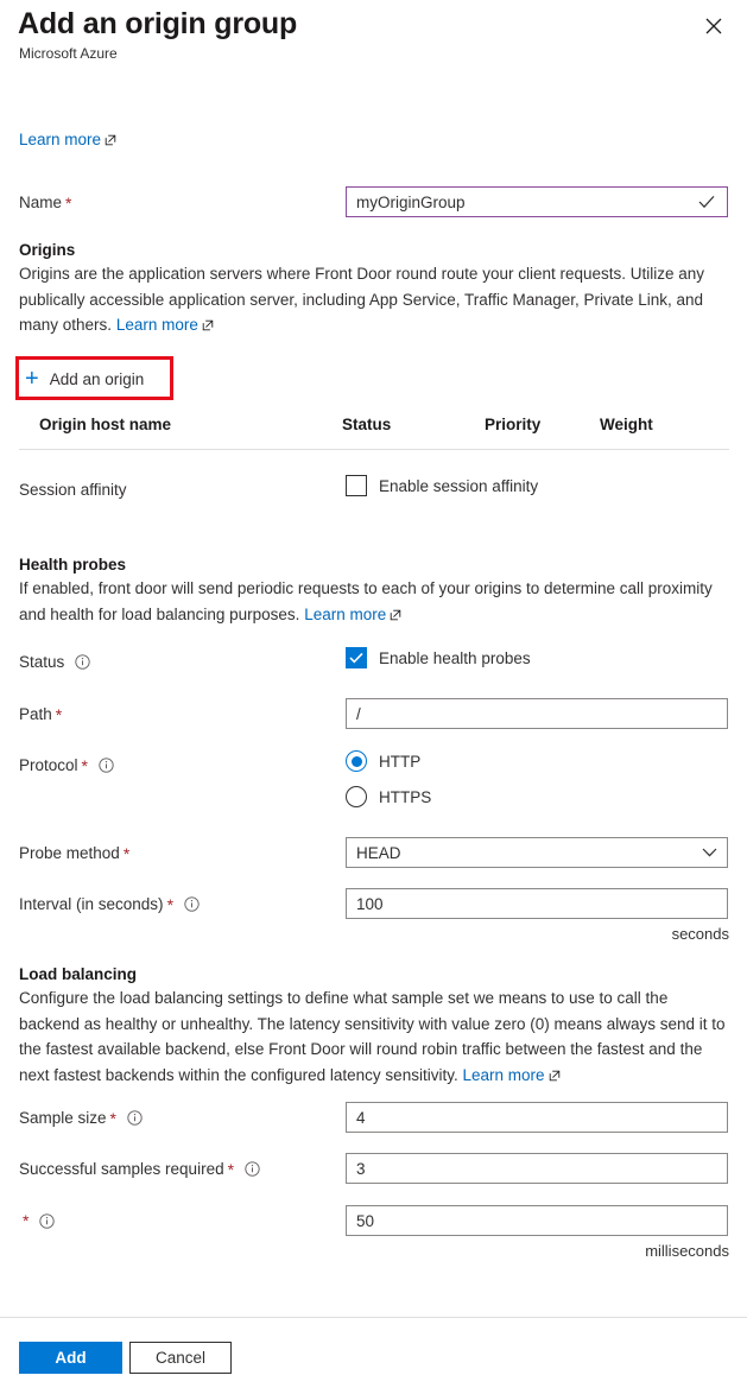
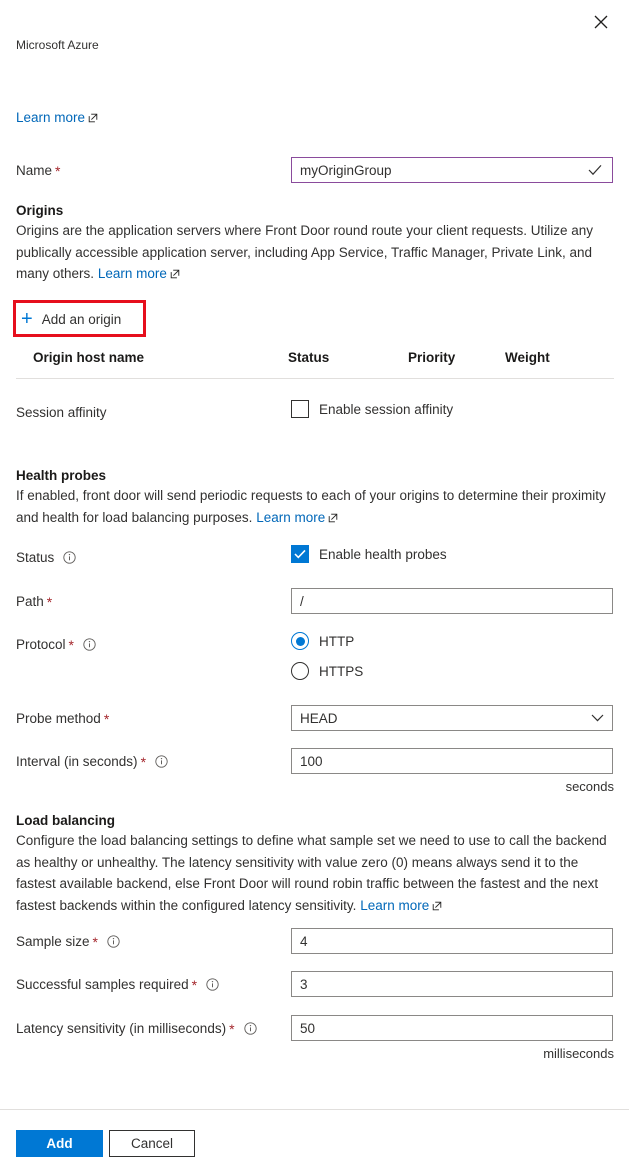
- Add an origin group
  Microsoft Azure
  Learn more
  Name
  *
  myOriginGroup
  Origins
  Origins are the application servers where Front Door round route your client requests. Utilize any publically accessible application server, including App Service, Traffic Manager, Private Link, and many others. Learn more
  +
  Add an origin
  Origin host name
  Status
  Priority
  Weight
  Session affinity
  Enable session affinity
  Health probes
- If enabled, front door will send periodic requests to each of your origins to determine call proximity and health for load balancing purposes. Learn more
+ If enabled, front door will send periodic requests to each of your origins to determine their proximity and health for load balancing purposes. Learn more
  Status
  Enable health probes
  Path
  *
  /
  Protocol
  *
  HTTP
  HTTPS
  Probe method
  *
  HEAD
  Interval (in seconds)
  *
  100
  seconds
  Load balancing
- Configure the load balancing settings to define what sample set we means to use to call the backend as healthy or unhealthy. The latency sensitivity with value zero (0) means always send it to the fastest available backend, else Front Door will round robin traffic between the fastest and the next fastest backends within the configured latency sensitivity. Learn more
+ Configure the load balancing settings to define what sample set we need to use to call the backend as healthy or unhealthy. The latency sensitivity with value zero (0) means always send it to the fastest available backend, else Front Door will round robin traffic between the fastest and the next fastest backends within the configured latency sensitivity. Learn more
  Sample size
  *
  4
  Successful samples required
  *
  3
+ Latency sensitivity (in milliseconds)
  *
  50
  milliseconds
  Add
  Cancel
